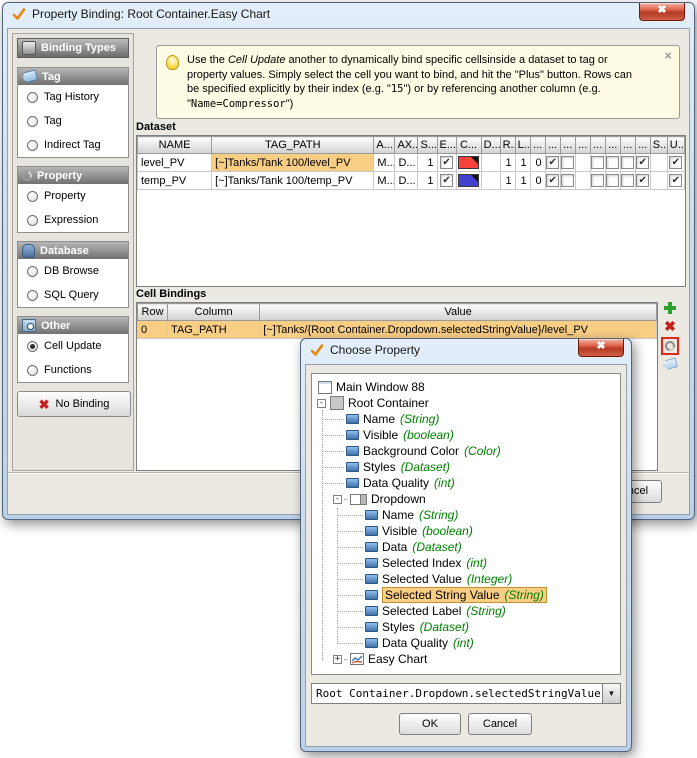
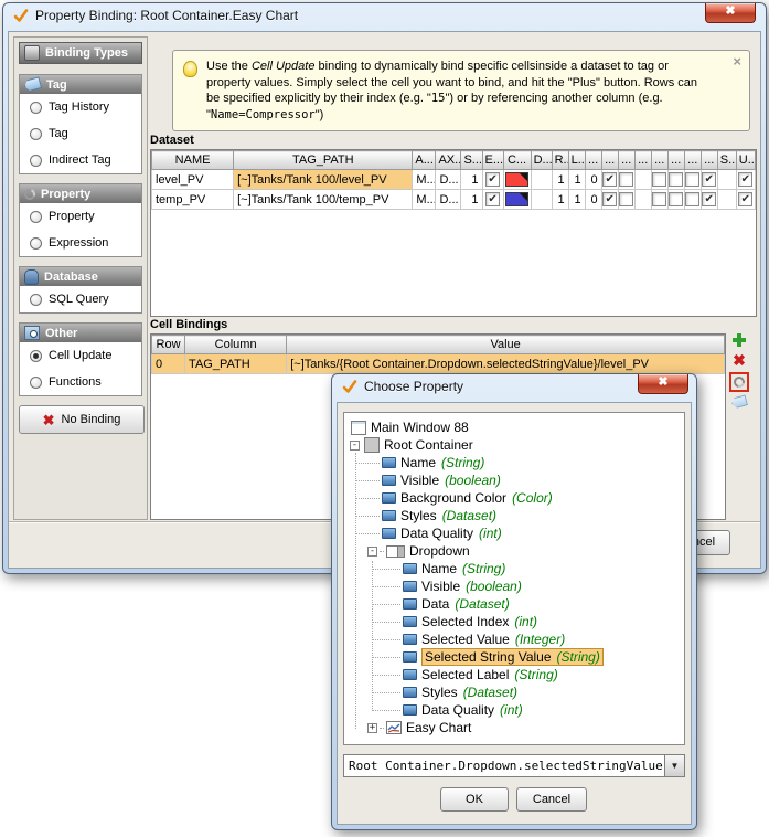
  Property Binding: Root Container.Easy Chart
  Binding Types
  Tag
  Tag History
  Tag
  Indirect Tag
  Property
  Property
  Expression
  Database
- DB Browse
  SQL Query
  Other
  Cell Update
  Functions
  No Binding
- Use the Cell Update another to dynamically bind specific cellsinside a dataset to tag or property values. Simply select the cell you want to bind, and hit the "Plus" button. Rows can be specified explicitly by their index (e.g. "15") or by referencing another column (e.g. "Name=Compressor")
+ Use the Cell Update binding to dynamically bind specific cellsinside a dataset to tag or property values. Simply select the cell you want to bind, and hit the "Plus" button. Rows can be specified explicitly by their index (e.g. "15") or by referencing another column (e.g. "Name=Compressor")
  Dataset
  NAME	TAG_PATH	A...	AX..	S...	E...	C...	D...	R.	L..	...	...	...	...	...	...	...	...	S..	U..
  level_PV	[~]Tanks/Tank 100/level_PV	M...	D...	1				1	1	0
  temp_PV	[~]Tanks/Tank 100/temp_PV	M...	D...	1				1	1	0
  Cell Bindings
  Row	Column	Value
  0	TAG_PATH	[~]Tanks/{Root Container.Dropdown.selectedStringValue}/level_PV
  Choose Property
  Main Window 88
  -
  Root Container
  Name
  (String)
  Visible
  (boolean)
  Background Color
  (Color)
  Styles
  (Dataset)
  Data Quality
  (int)
  -
  Dropdown
  Name
  (String)
  Visible
  (boolean)
  Data
  (Dataset)
  Selected Index
  (int)
  Selected Value
  (Integer)
  Selected String Value
  (String)
  Selected Label
  (String)
  Styles
  (Dataset)
  Data Quality
  (int)
  +
  Easy Chart
  Root Container.Dropdown.selectedStringValue
  OK
  Cancel
